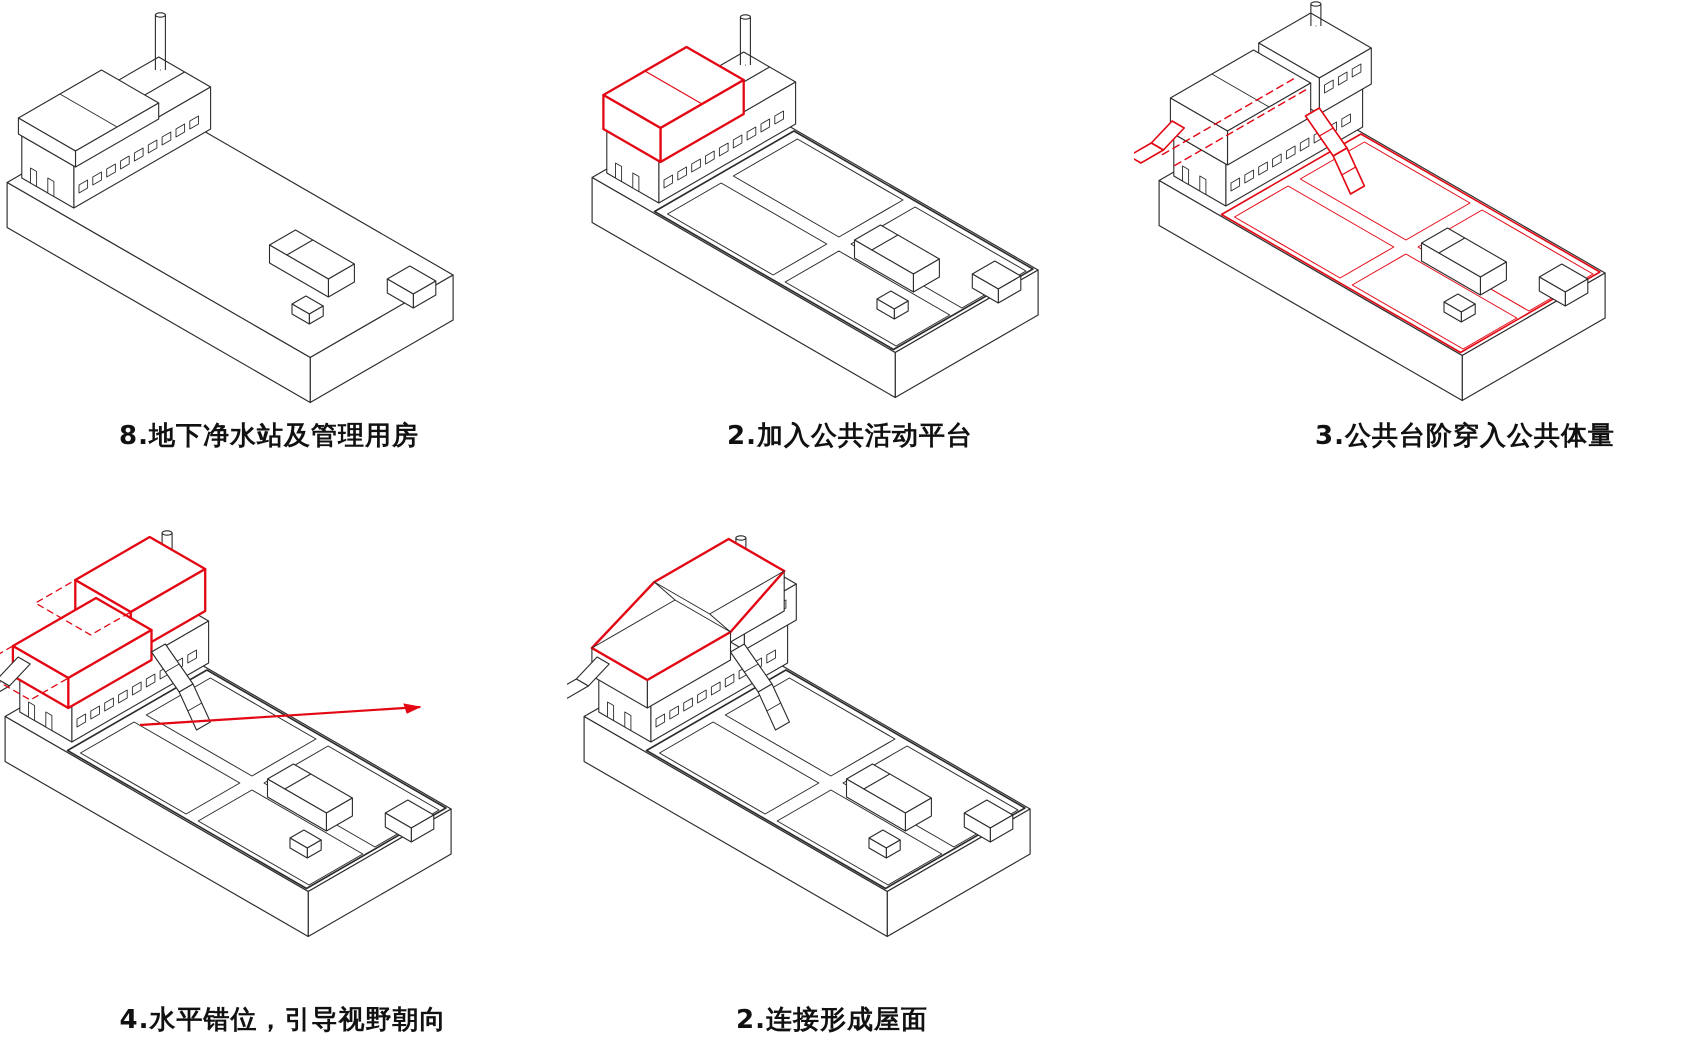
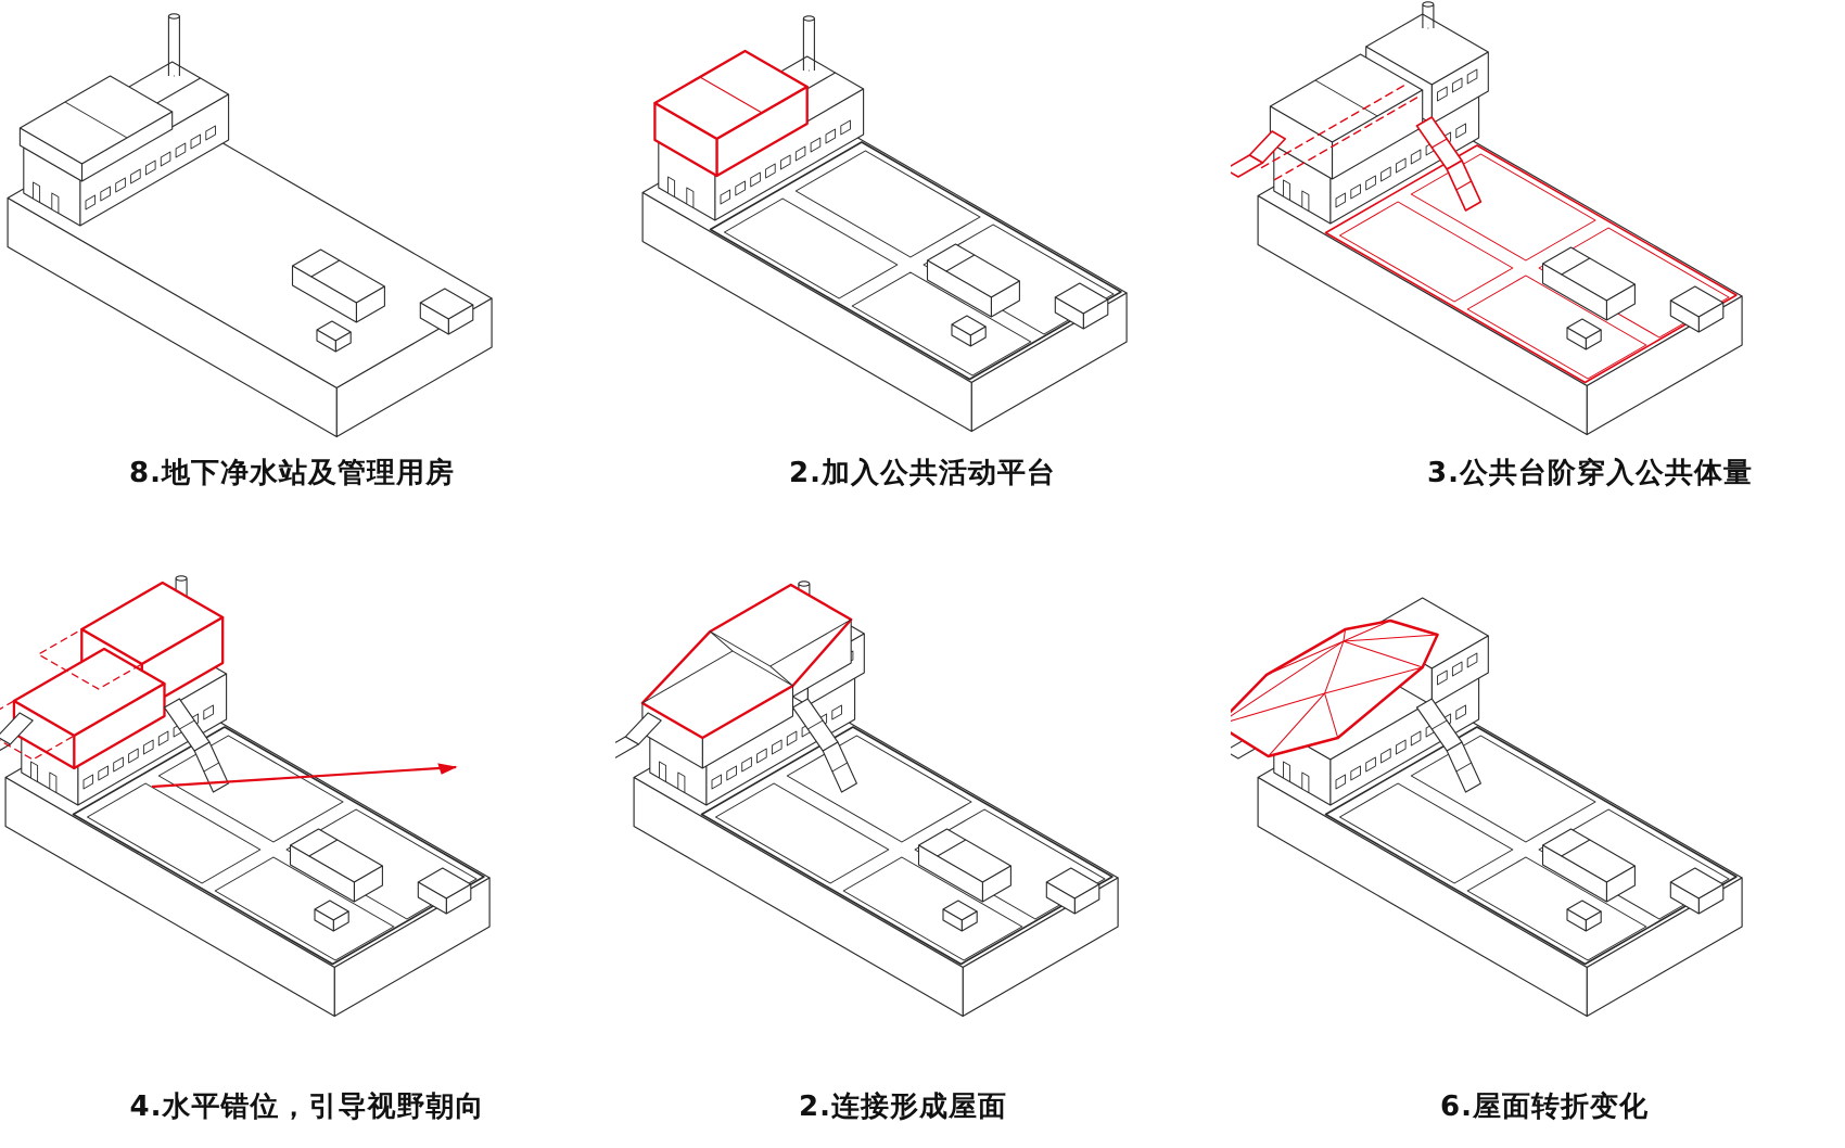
  8.地下净水站及管理用房
  2.加入公共活动平台
  3.公共台阶穿入公共体量
  4.水平错位，引导视野朝向
  2.连接形成屋面
+ 6.屋面转折变化
